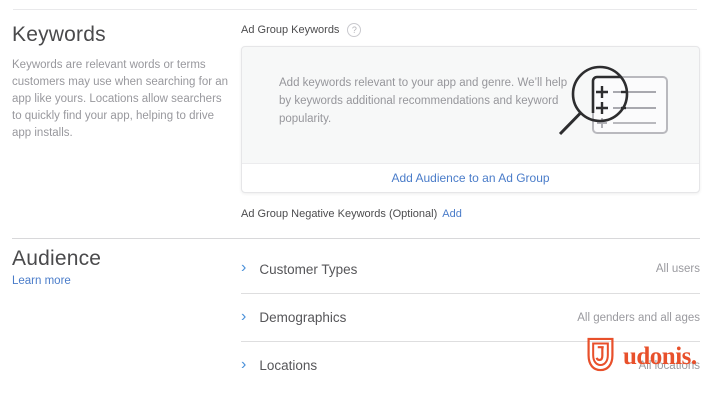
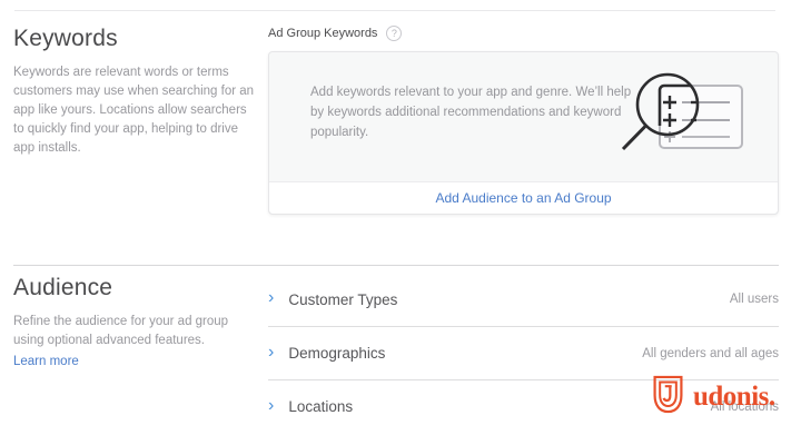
  Keywords
  Keywords are relevant words or terms customers may use when searching for an app like yours. Locations allow searchers to quickly find your app, helping to drive app installs.
  Ad Group Keywords
  ?
  Add keywords relevant to your app and genre. We’ll help by keywords additional recommendations and keyword popularity.
  Add Audience to an Ad Group
- Ad Group Negative Keywords (Optional)
- Add
  Audience
+ Refine the audience for your ad group using optional advanced features.
  Learn more
  ›
  Customer Types
  All users
  ›
  Demographics
  All genders and all ages
  ›
  Locations
  All locations
  udonis.
